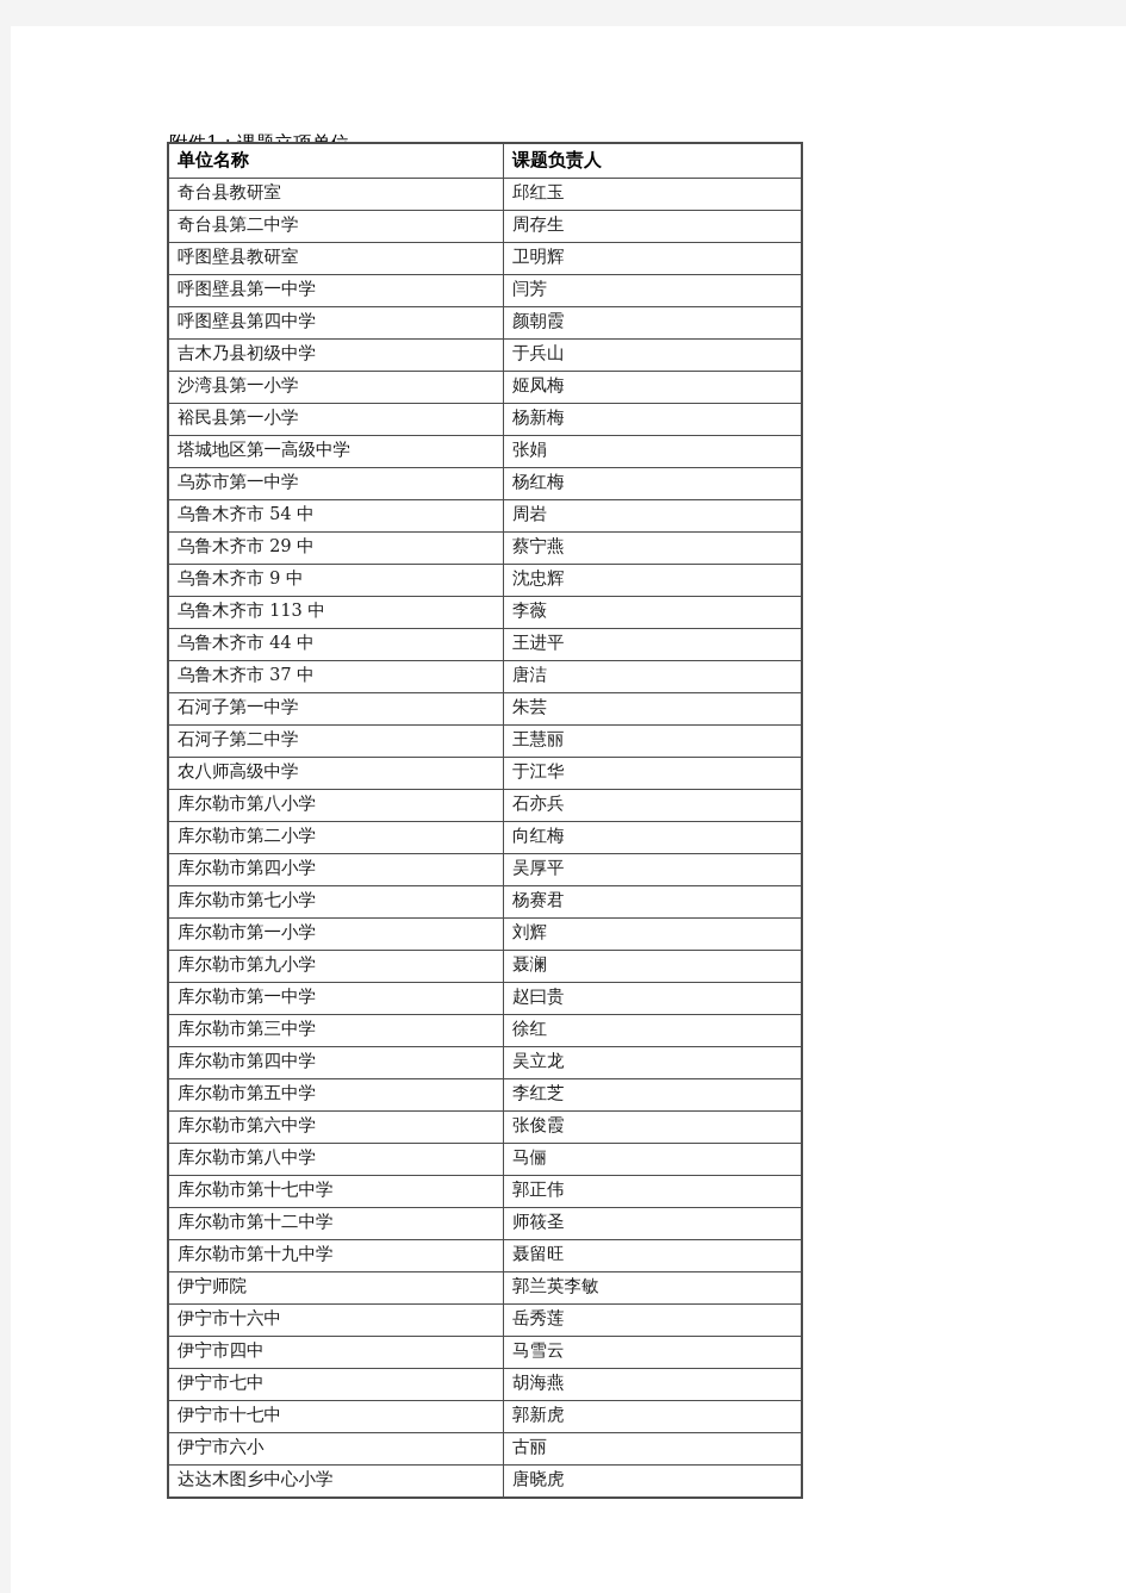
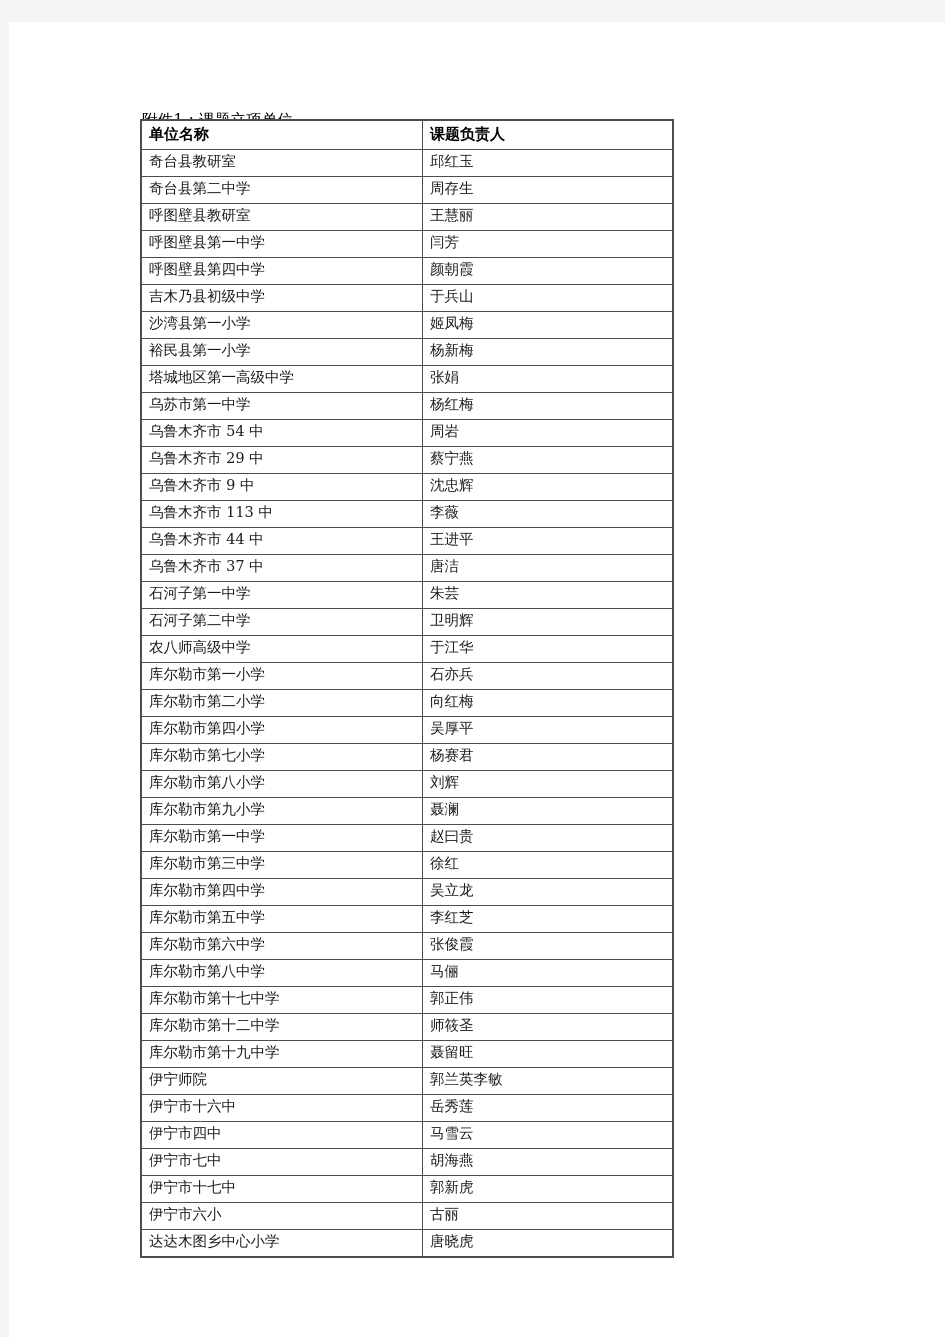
  单位名称	课题负责人
  奇台县教研室	邱红玉
  奇台县第二中学	周存生
- 呼图壁县教研室	卫明辉
+ 呼图壁县教研室	王慧丽
  呼图壁县第一中学	闫芳
  呼图壁县第四中学	颜朝霞
  吉木乃县初级中学	于兵山
  沙湾县第一小学	姬凤梅
  裕民县第一小学	杨新梅
  塔城地区第一高级中学	张娟
  乌苏市第一中学	杨红梅
  乌鲁木齐市 54 中	周岩
  乌鲁木齐市 29 中	蔡宁燕
  乌鲁木齐市 9 中	沈忠辉
  乌鲁木齐市 113 中	李薇
  乌鲁木齐市 44 中	王进平
  乌鲁木齐市 37 中	唐洁
  石河子第一中学	朱芸
- 石河子第二中学	王慧丽
+ 石河子第二中学	卫明辉
  农八师高级中学	于江华
- 库尔勒市第八小学	石亦兵
+ 库尔勒市第一小学	石亦兵
  库尔勒市第二小学	向红梅
  库尔勒市第四小学	吴厚平
  库尔勒市第七小学	杨赛君
- 库尔勒市第一小学	刘辉
+ 库尔勒市第八小学	刘辉
  库尔勒市第九小学	聂澜
  库尔勒市第一中学	赵曰贵
  库尔勒市第三中学	徐红
  库尔勒市第四中学	吴立龙
  库尔勒市第五中学	李红芝
  库尔勒市第六中学	张俊霞
  库尔勒市第八中学	马俪
  库尔勒市第十七中学	郭正伟
  库尔勒市第十二中学	师筱圣
  库尔勒市第十九中学	聂留旺
  伊宁师院	郭兰英李敏
  伊宁市十六中	岳秀莲
  伊宁市四中	马雪云
  伊宁市七中	胡海燕
  伊宁市十七中	郭新虎
  伊宁市六小	古丽
  达达木图乡中心小学	唐晓虎
